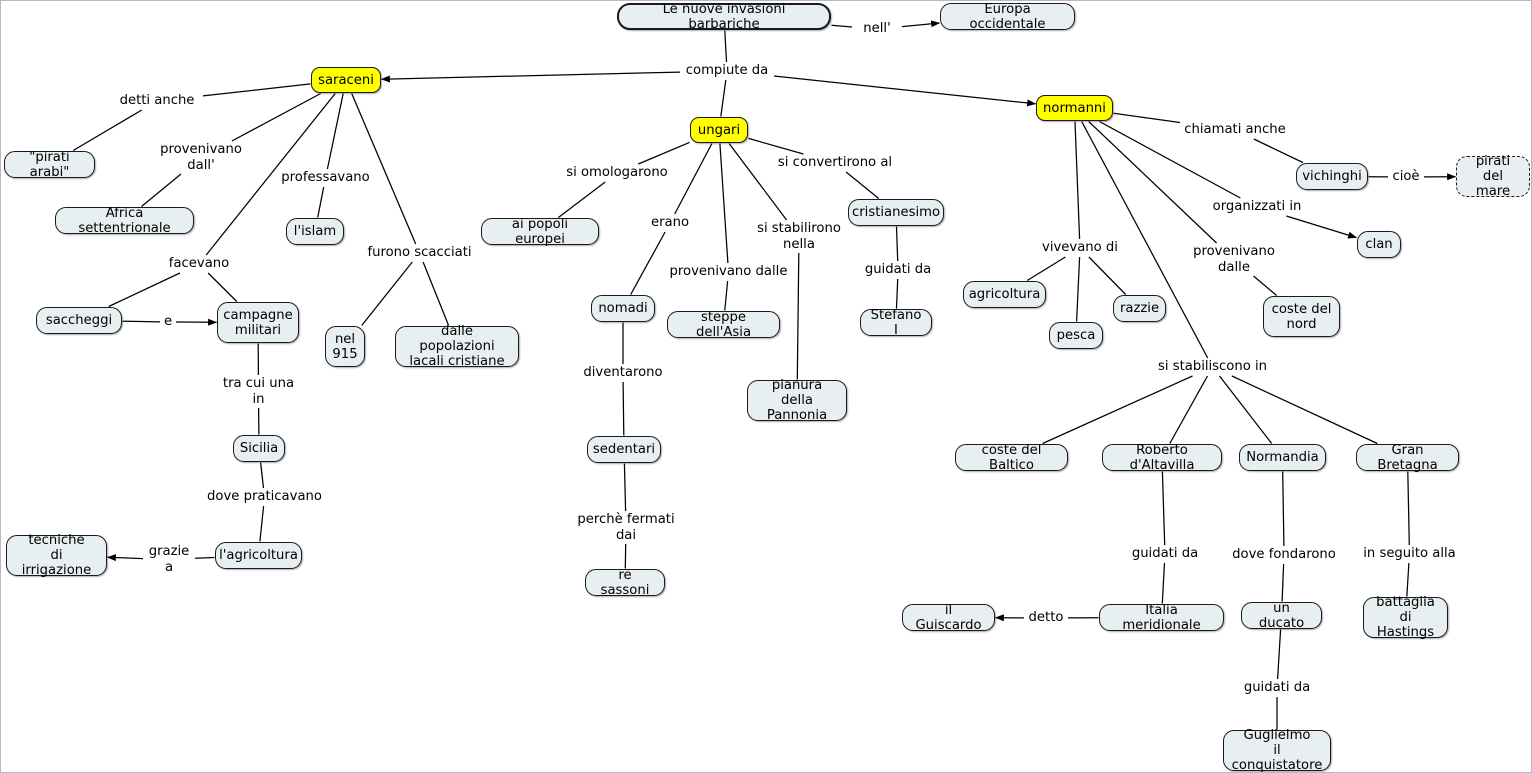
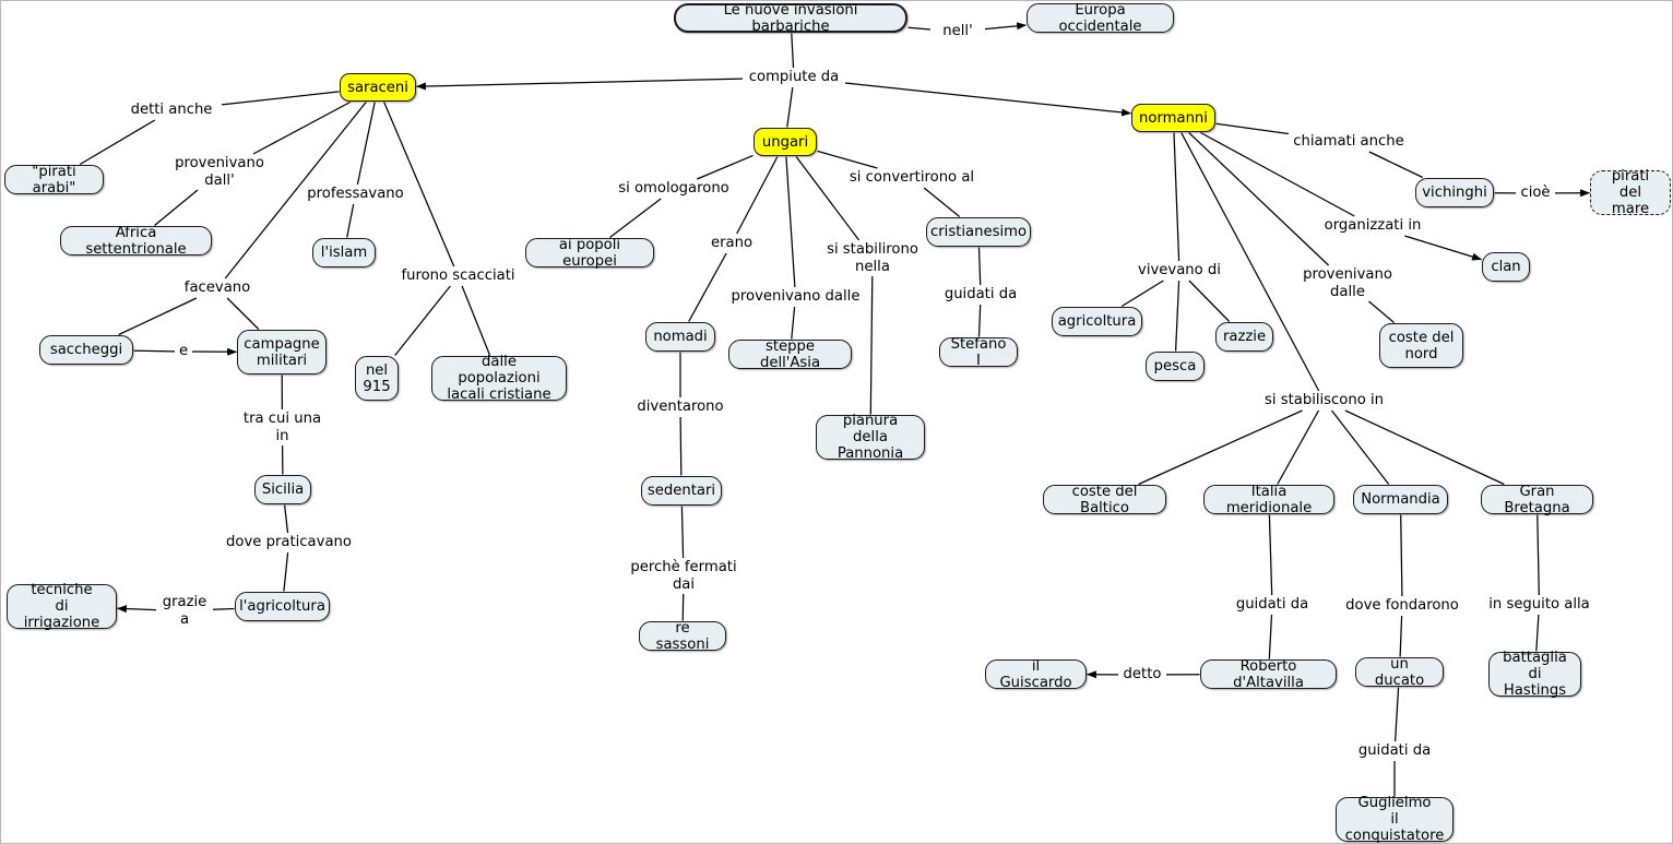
  Le nuove invasioni barbariche
  Europa occidentale
  saraceni
  ungari
  normanni
  "pirati arabi"
  Africa settentrionale
  l'islam
  saccheggi
  campagne
  militari
  nel
  915
  dalle popolazioni
  lacali cristiane
  Sicilia
  l'agricoltura
  tecniche
  di irrigazione
  ai popoli europei
  nomadi
  steppe dell'Asia
  pianura della
  Pannonia
  cristianesimo
  Stefano I
  sedentari
  re sassoni
  vichinghi
  pirati del
  mare
  clan
  agricoltura
  pesca
  razzie
  coste del
  nord
  coste del Baltico
- Roberto d'Altavilla
+ Italia meridionale
  Normandia
  Gran Bretagna
- Italia meridionale
+ Roberto d'Altavilla
  il Guiscardo
  un ducato
  Guglielmo
  il conquistatore
  battaglia di
  Hastings
  nell'
  compiute da
  detti anche
  provenivano
  dall'
  professavano
  furono scacciati
  facevano
  e
  tra cui una
  in
  dove praticavano
  grazie
  a
  si omologarono
  erano
  provenivano dalle
  si stabilirono
  nella
  si convertirono al
  guidati da
  diventarono
  perchè fermati
  dai
  chiamati anche
  cioè
  organizzati in
  vivevano di
  provenivano
  dalle
  si stabiliscono in
  guidati da
  detto
  dove fondarono
  guidati da
  in seguito alla
